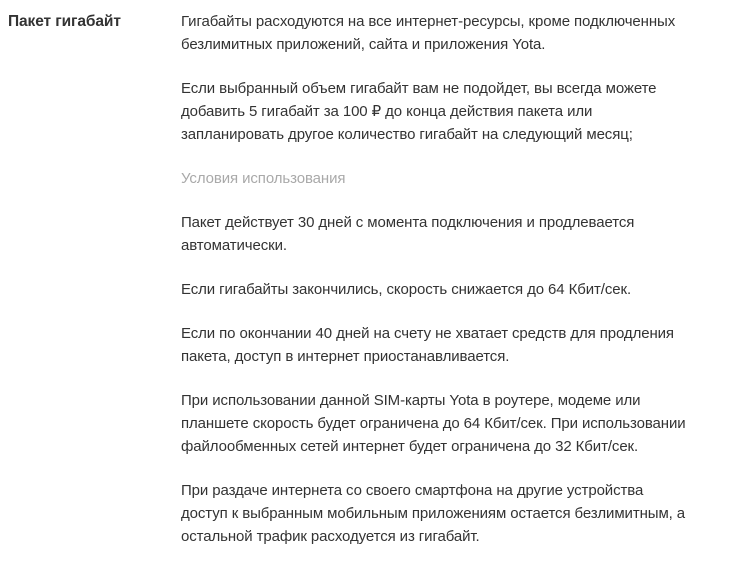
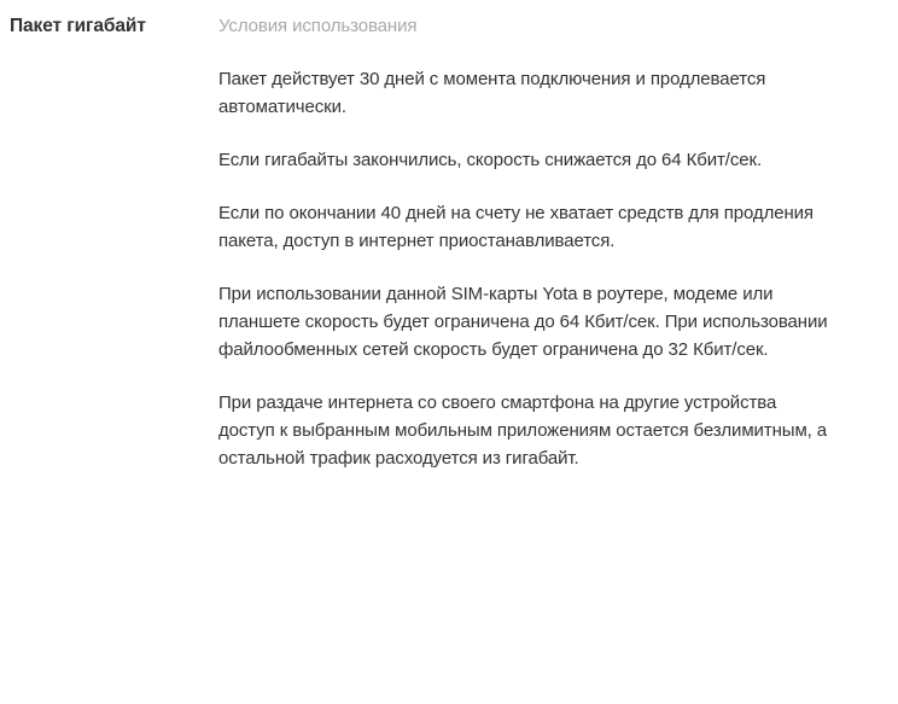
  Пакет гигабайт
- Гигабайты расходуются на все интернет-ресурсы, кроме подключенных безлимитных приложений, сайта и приложения Yota.
- Если выбранный объем гигабайт вам не подойдет, вы всегда можете добавить 5 гигабайт за 100 ₽ до конца действия пакета или запланировать другое количество гигабайт на следующий месяц;
  Условия использования
  Пакет действует 30 дней с момента подключения и продлевается автоматически.
  Если гигабайты закончились, скорость снижается до 64 Кбит/сек.
  Если по окончании 40 дней на счету не хватает средств для продления пакета, доступ в интернет приостанавливается.
- При использовании данной SIM-карты Yota в роутере, модеме или планшете скорость будет ограничена до 64 Кбит/сек. При использовании файлообменных сетей интернет будет ограничена до 32 Кбит/сек.
+ При использовании данной SIM-карты Yota в роутере, модеме или планшете скорость будет ограничена до 64 Кбит/сек. При использовании файлообменных сетей скорость будет ограничена до 32 Кбит/сек.
  При раздаче интернета со своего смартфона на другие устройства доступ к выбранным мобильным приложениям остается безлимитным, а остальной трафик расходуется из гигабайт.
